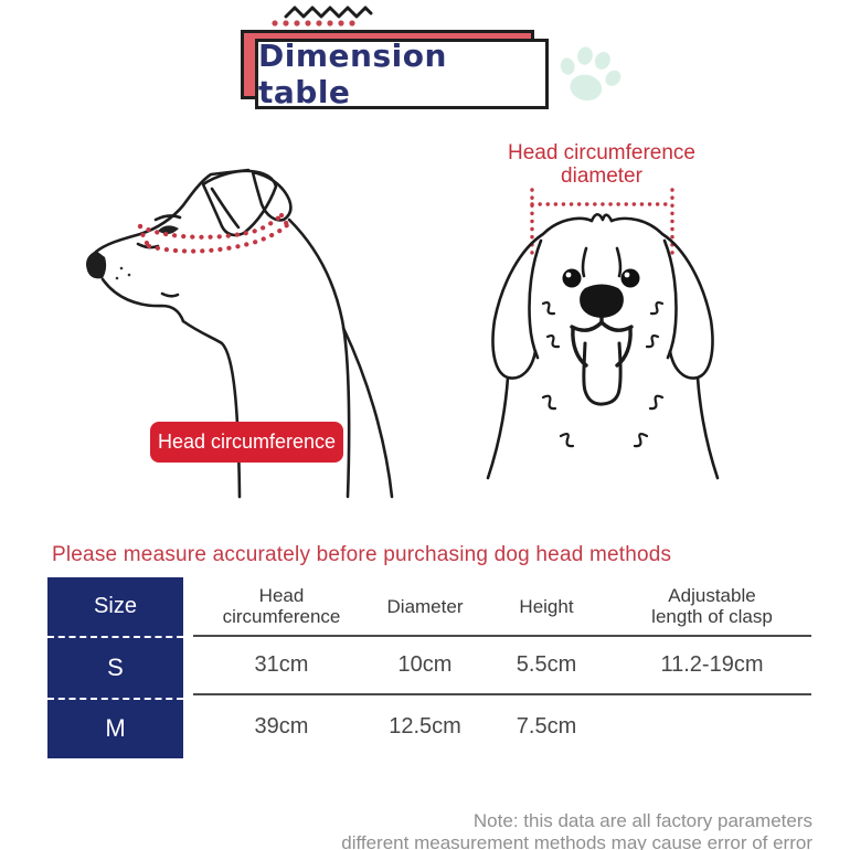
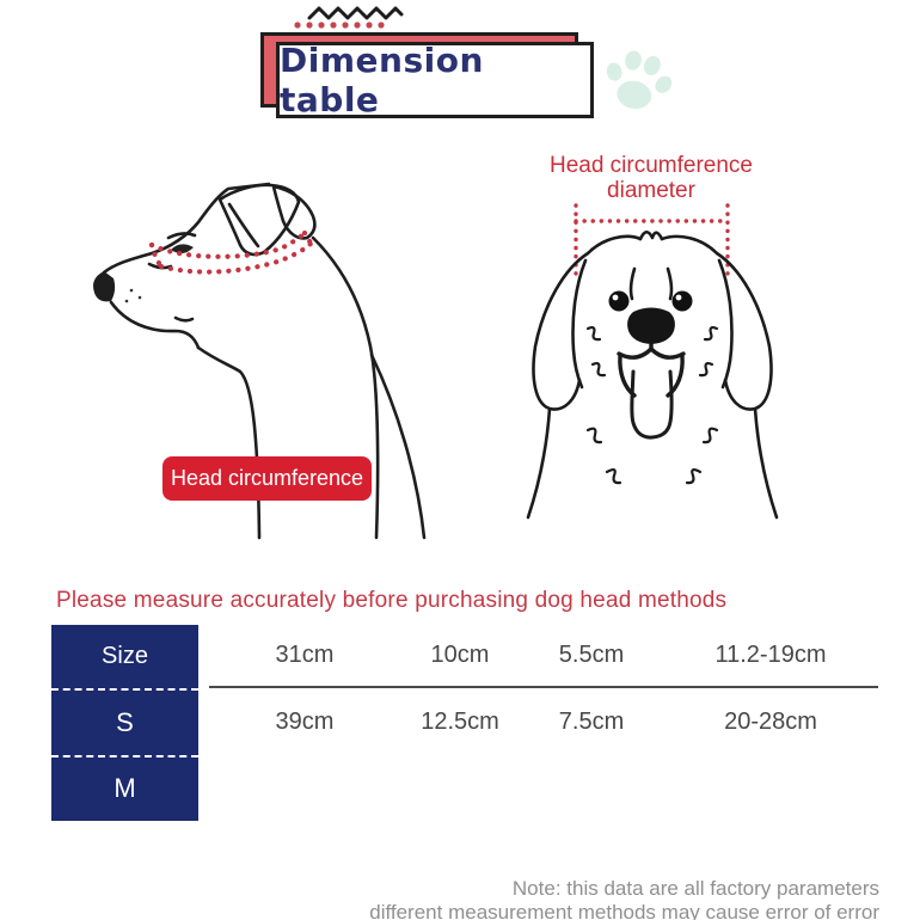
  Dimension table
  Head circumference
  Head circumference
  diameter
  Please measure accurately before purchasing dog head methods
  Size
  S
  M
- Head
- circumference
- Diameter
- Height
- Adjustable
- length of clasp
  31cm
  10cm
  5.5cm
  11.2-19cm
  39cm
  12.5cm
  7.5cm
+ 20-28cm
  Note: this data are all factory parameters
  different measurement methods may cause error of error
